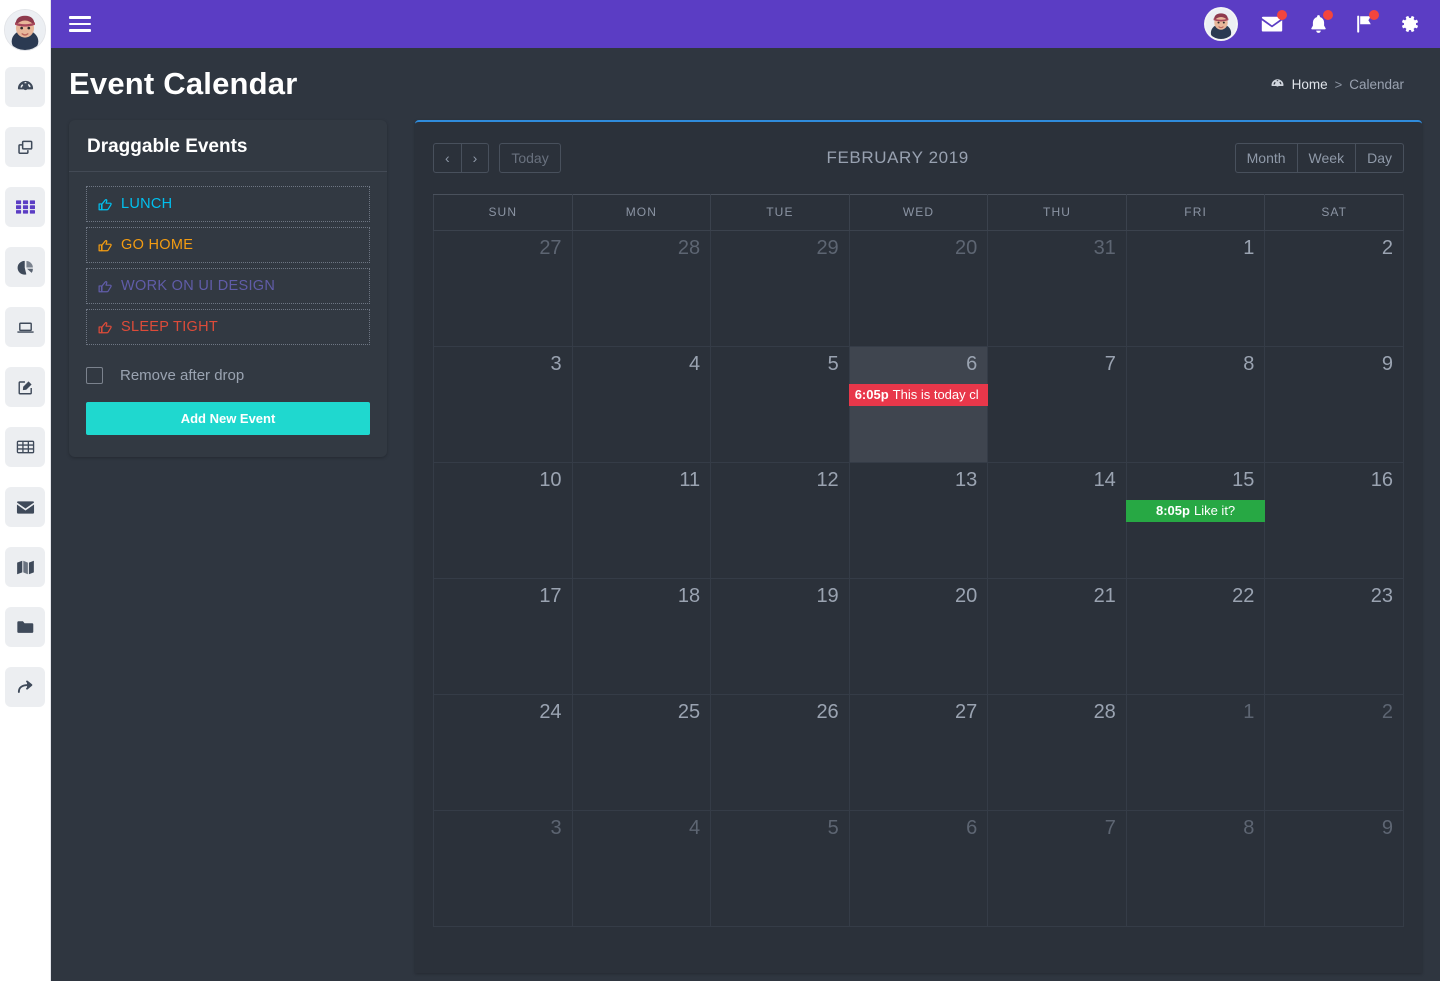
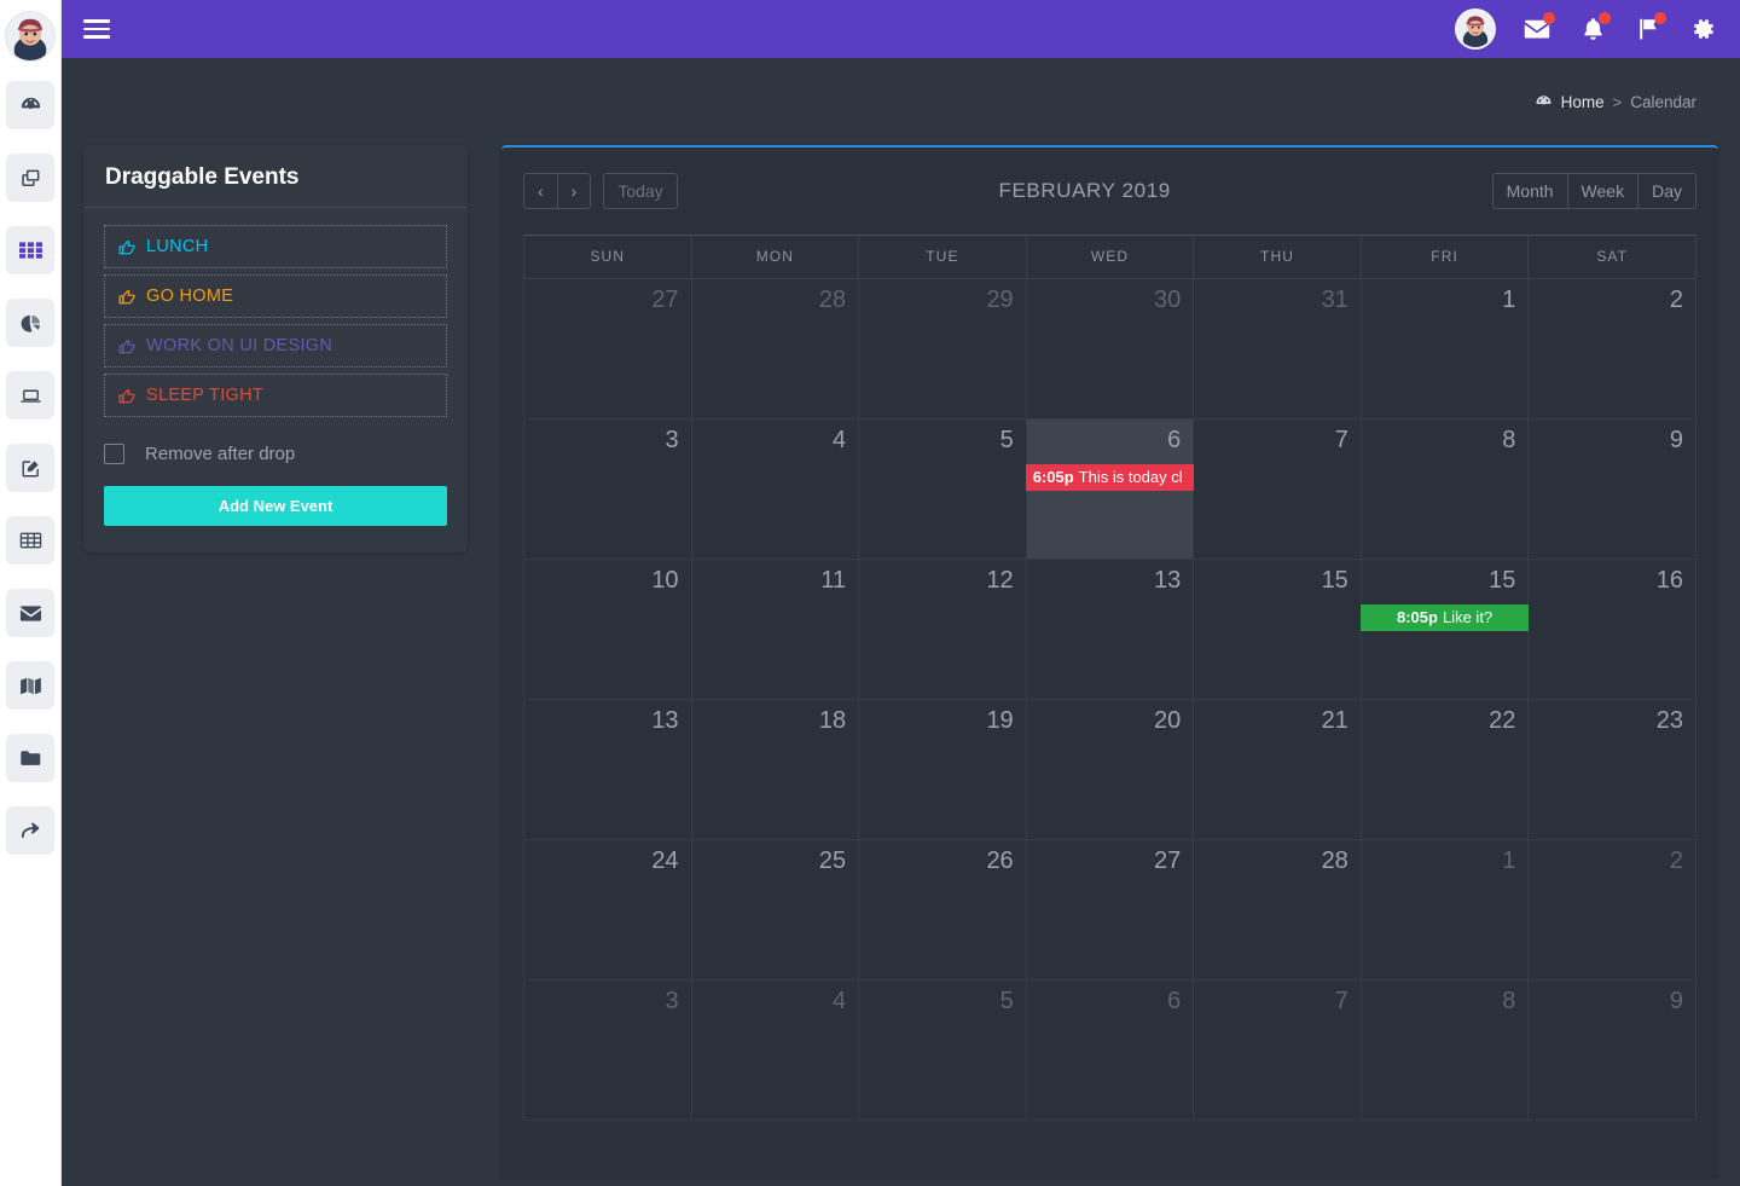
- Event Calendar
  Home
  >
  Calendar
  Draggable Events
  LUNCH
  GO HOME
  WORK ON UI DESIGN
  SLEEP TIGHT
  Remove after drop
  Add New Event
  ‹
  ›
  Today
  FEBRUARY 2019
  Month
  Week
  Day
  SUN	MON	TUE	WED	THU	FRI	SAT
- 27	28	29	20	31	1	2
+ 27	28	29	30	31	1	2
  3	4	5	66:05p This is today cl	7	8	9
- 10	11	12	13	14	158:05p Like it?	16
+ 10	11	12	13	15	158:05p Like it?	16
- 17	18	19	20	21	22	23
+ 13	18	19	20	21	22	23
  24	25	26	27	28	1	2
  3	4	5	6	7	8	9
